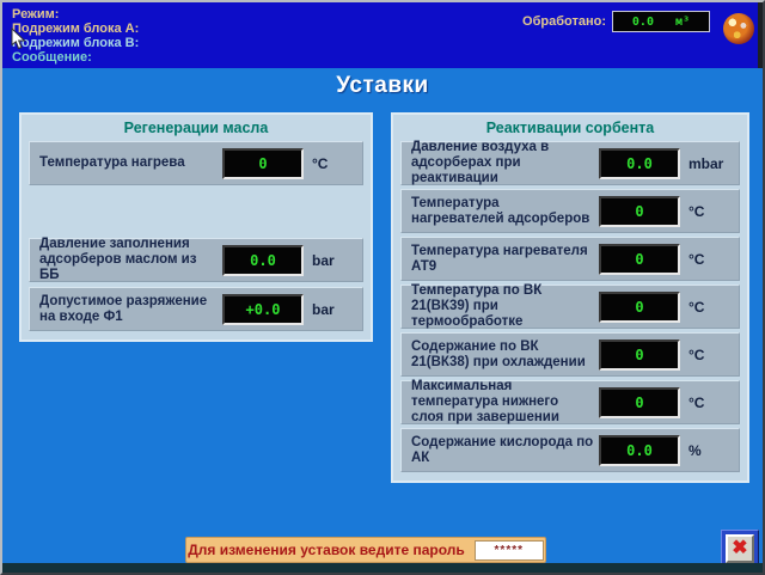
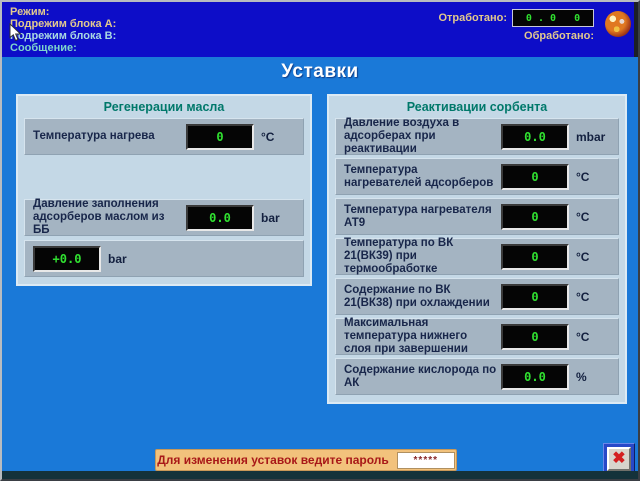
  Режим:
  Подрежим блока А:
  одрежим блока В:
  Сообщение:
+ Отработано:
+ 0 . 0 0
  Обработано:
- 0.0 м³
  Уставки
  Регенерации масла
  Температура нагрева
  0
  °C
  Давление заполнения адсорберов маслом из ББ
  0.0
  bar
- Допустимое разряжение на входе Ф1
  +0.0
  bar
  Реактивации сорбента
  Давление воздуха в адсорберах при реактивации
  0.0
  mbar
  Температура нагревателей адсорберов
  0
  °C
  Температура нагревателя АТ9
  0
  °C
  Температура по ВК 21(ВК39) при термообработке
  0
  °C
  Содержание по ВК 21(ВК38) при охлаждении
  0
  °C
  Максимальная температура нижнего слоя при завершении
  0
  °C
  Содержание кислорода по АК
  0.0
  %
  Для изменения уставок ведите пароль
  *****
  ✖
